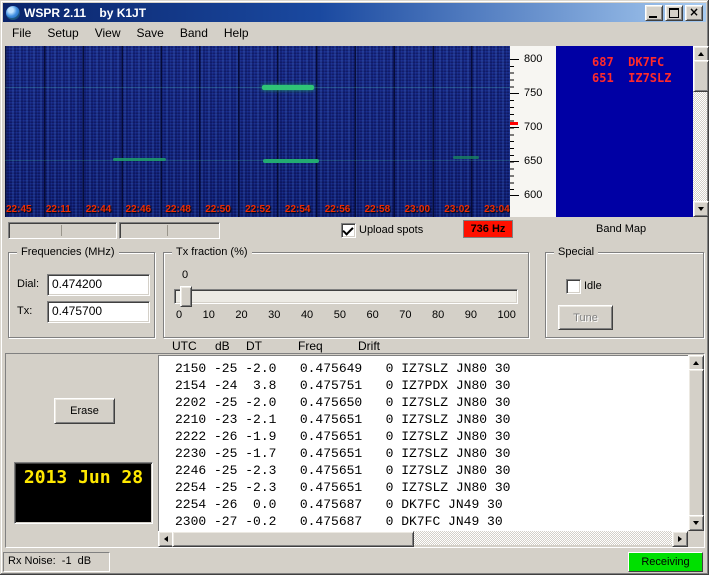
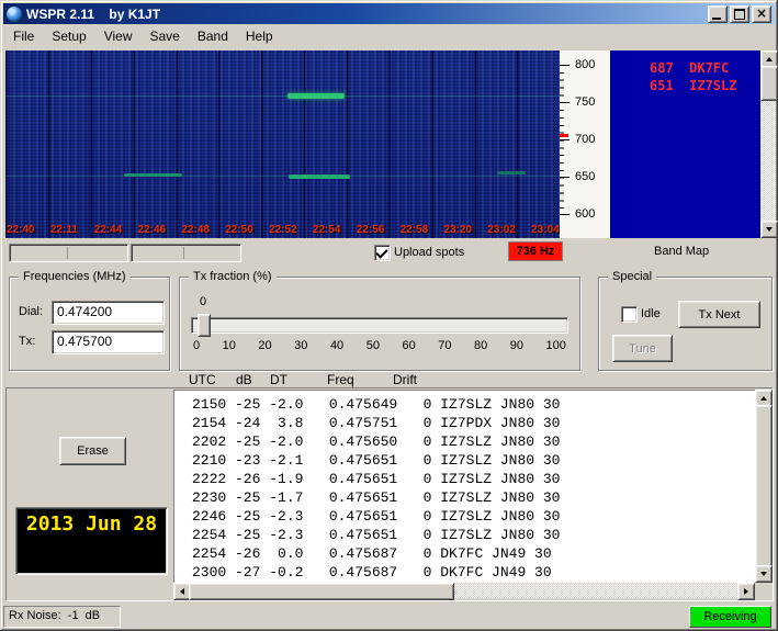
  WSPR 2.11 by K1JT
  ×
  File
  Setup
  View
  Save
  Band
  Help
- 22:45
+ 22:40
  22:11
  22:44
  22:46
  22:48
  22:50
  22:52
  22:54
  22:56
  22:58
- 23:00
+ 23:20
  23:02
  23:04
  800
  750
  700
  650
  600
  687 DK7FC
  651 IZ7SLZ
  Upload spots
  736 Hz
  Band Map
  Frequencies (MHz)
  Dial:
  0.474200
  Tx:
  0.475700
  Tx fraction (%)
  0
  0
  10
  20
  30
  40
  50
  60
  70
  80
  90
  100
  Special
  Idle
+ Tx Next
  Tune
  UTC
  dB
  DT
  Freq
  Drift
  Erase
  2013 Jun 28
  2150 -25 -2.0 0.475649 0 IZ7SLZ JN80 30
  2154 -24 3.8 0.475751 0 IZ7PDX JN80 30
  2202 -25 -2.0 0.475650 0 IZ7SLZ JN80 30
  2210 -23 -2.1 0.475651 0 IZ7SLZ JN80 30
  2222 -26 -1.9 0.475651 0 IZ7SLZ JN80 30
  2230 -25 -1.7 0.475651 0 IZ7SLZ JN80 30
  2246 -25 -2.3 0.475651 0 IZ7SLZ JN80 30
  2254 -25 -2.3 0.475651 0 IZ7SLZ JN80 30
  2254 -26 0.0 0.475687 0 DK7FC JN49 30
  2300 -27 -0.2 0.475687 0 DK7FC JN49 30
  Rx Noise: -1 dB
  Receiving
